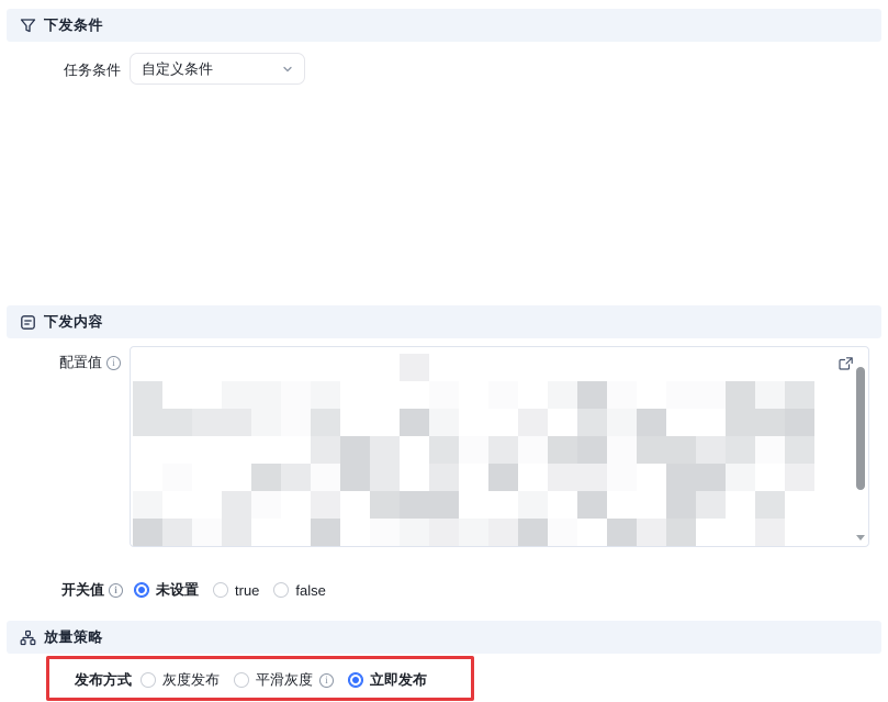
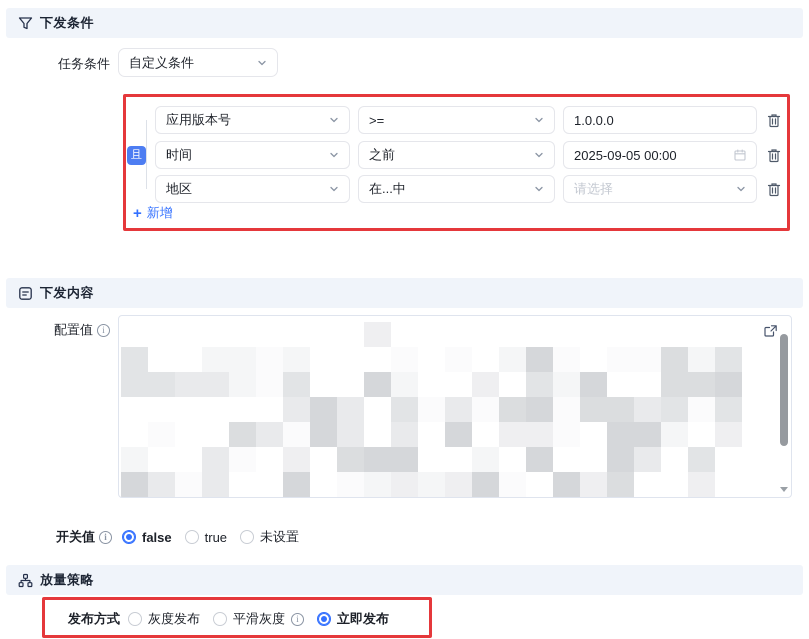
  下发条件
  任务条件
  自定义条件
+ 且
+ 应用版本号
+ >=
+ 1.0.0.0
+ 时间
+ 之前
+ 2025-09-05 00:00
+ 地区
+ 在...中
+ 请选择
+ +
+ 新增
  下发内容
  配置值
  i
  开关值
  i
- 未设置
+ false
  true
- false
+ 未设置
  放量策略
  发布方式
  灰度发布
  平滑灰度
  i
  立即发布
